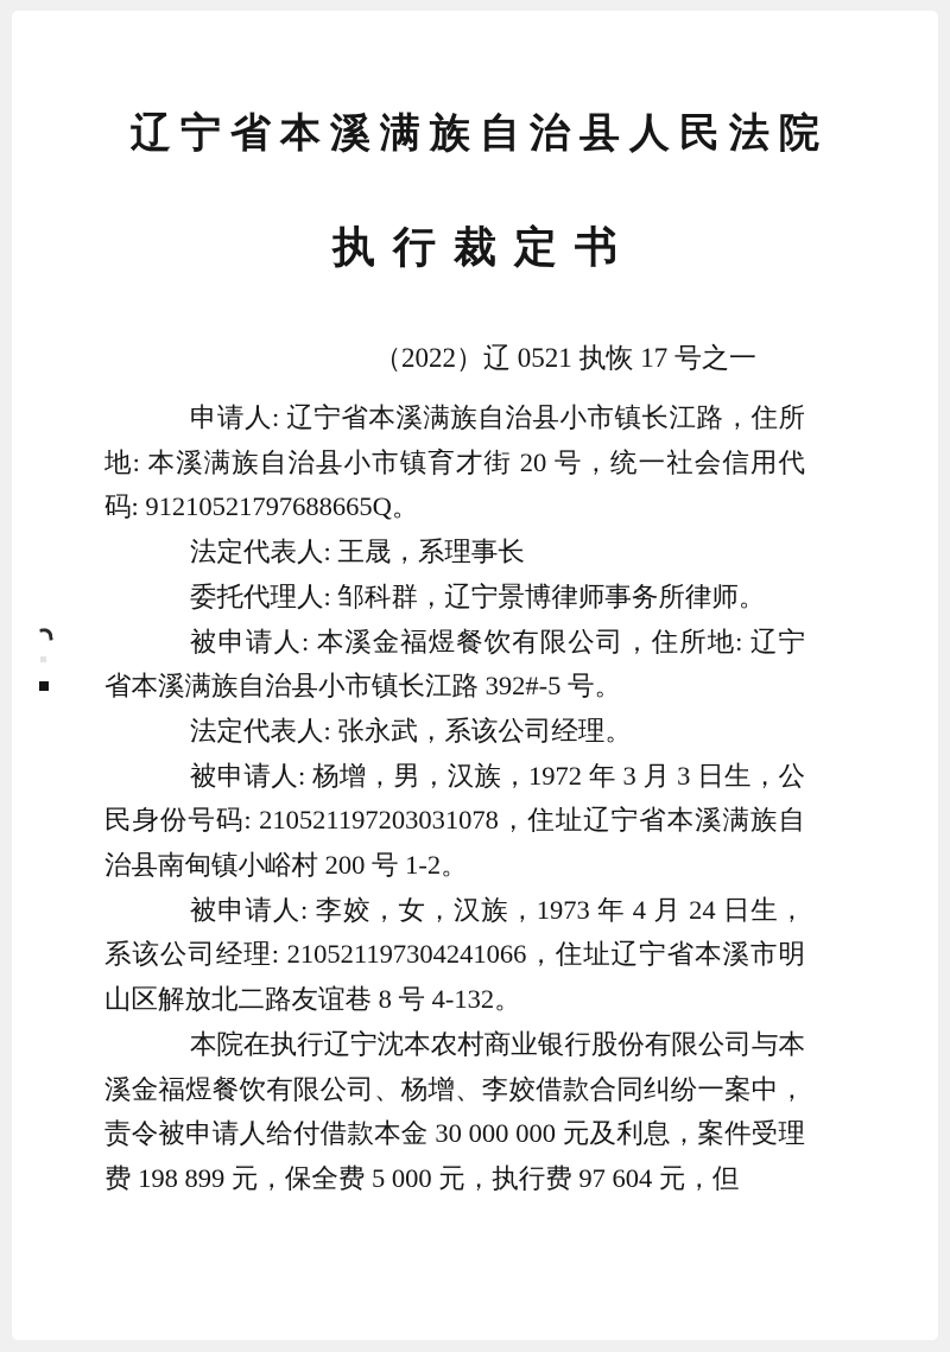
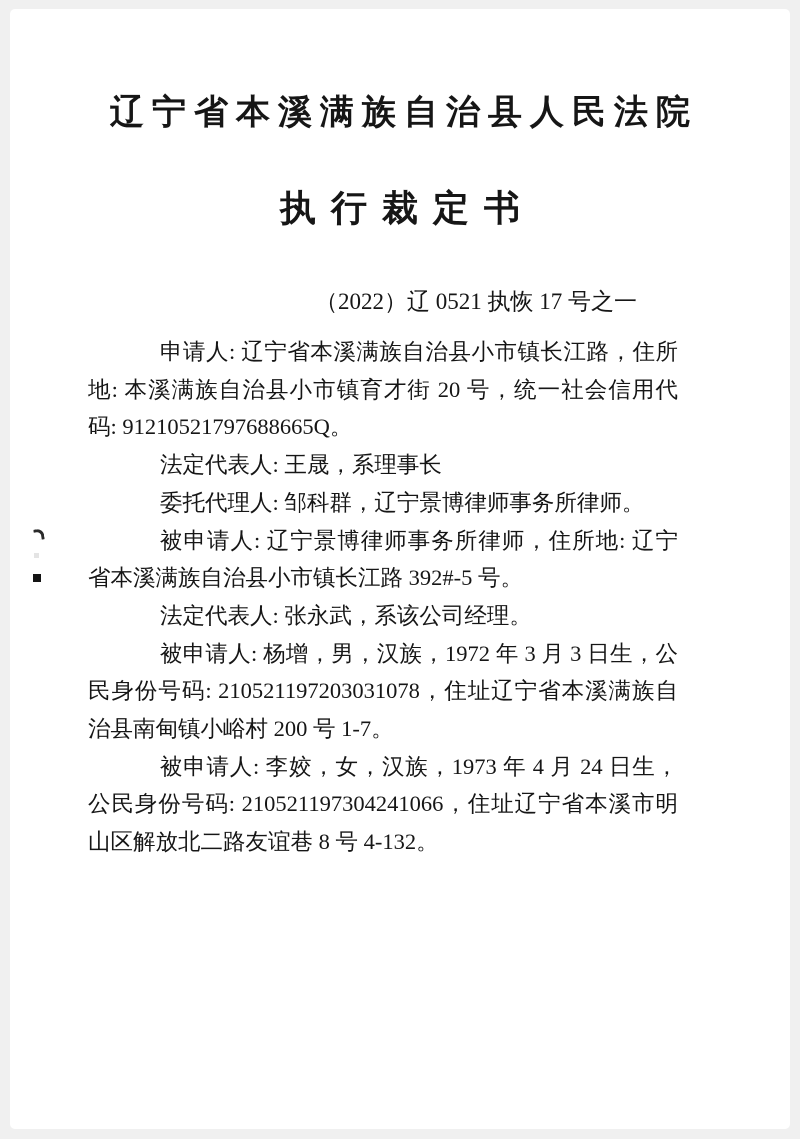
  辽宁省本溪满族自治县人民法院
  执行裁定书
  （2022）辽 0521 执恢 17 号之一
  申请人: 辽宁省本溪满族自治县小市镇长江路，住所地: 本溪满族自治县小市镇育才街 20 号，统一社会信用代码: 91210521797688665Q。
  法定代表人: 王晟，系理事长
  委托代理人: 邹科群，辽宁景博律师事务所律师。
- 被申请人: 本溪金福煜餐饮有限公司，住所地: 辽宁省本溪满族自治县小市镇长江路 392#-5 号。
+ 被申请人: 辽宁景博律师事务所律师，住所地: 辽宁省本溪满族自治县小市镇长江路 392#-5 号。
  法定代表人: 张永武，系该公司经理。
- 被申请人: 杨增，男，汉族，1972 年 3 月 3 日生，公民身份号码: 210521197203031078，住址辽宁省本溪满族自治县南甸镇小峪村 200 号 1-2。
+ 被申请人: 杨增，男，汉族，1972 年 3 月 3 日生，公民身份号码: 210521197203031078，住址辽宁省本溪满族自治县南甸镇小峪村 200 号 1-7。
- 被申请人: 李姣，女，汉族，1973 年 4 月 24 日生，系该公司经理: 210521197304241066，住址辽宁省本溪市明山区解放北二路友谊巷 8 号 4-132。
+ 被申请人: 李姣，女，汉族，1973 年 4 月 24 日生，公民身份号码: 210521197304241066，住址辽宁省本溪市明山区解放北二路友谊巷 8 号 4-132。
- 本院在执行辽宁沈本农村商业银行股份有限公司与本溪金福煜餐饮有限公司、杨增、李姣借款合同纠纷一案中，责令被申请人给付借款本金 30 000 000 元及利息，案件受理费 198 899 元，保全费 5 000 元，执行费 97 604 元，但
